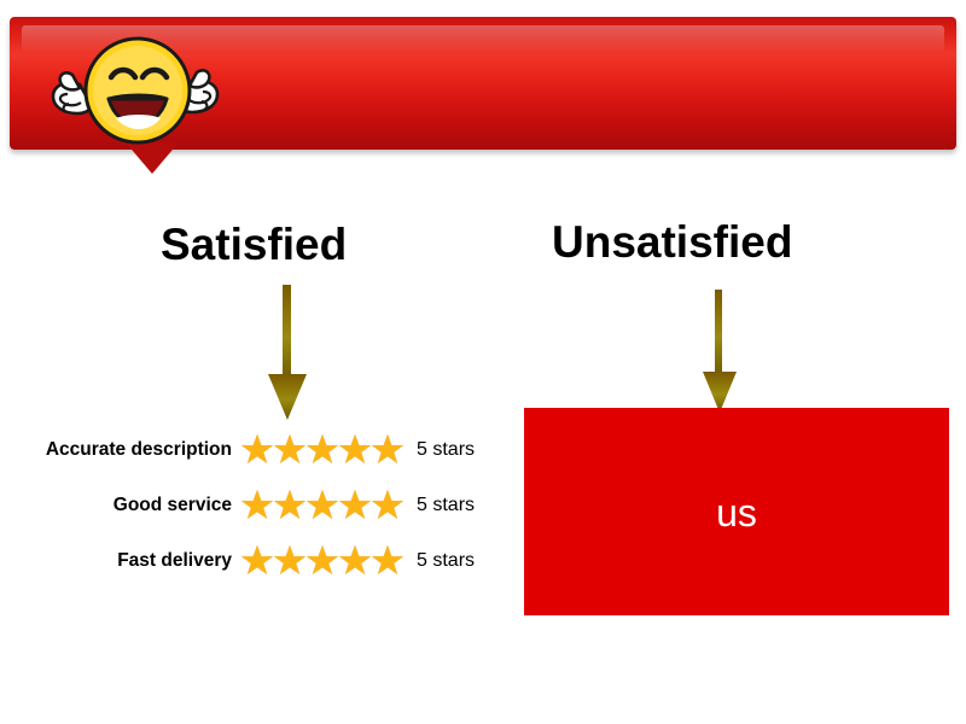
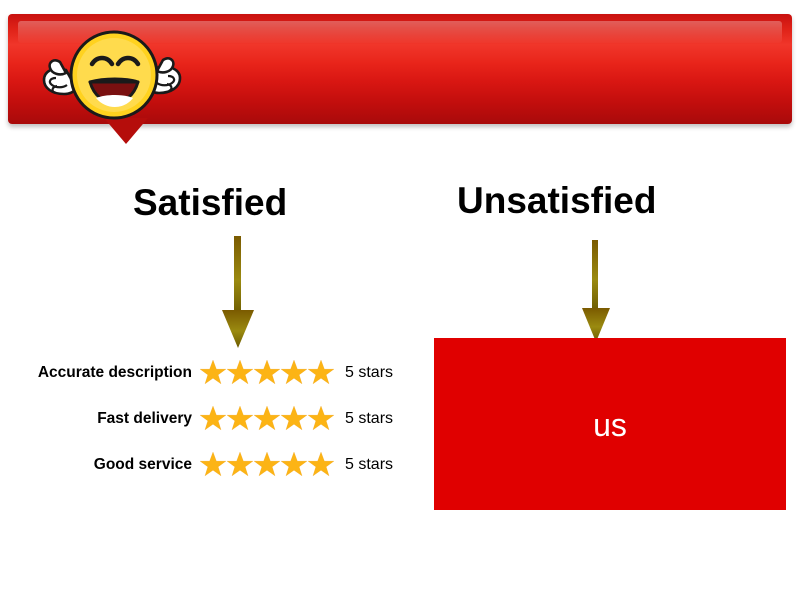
  Satisfied
  Unsatisfied
  Accurate description
  5 stars
- Good service
+ Fast delivery
  5 stars
- Fast delivery
+ Good service
  5 stars
  us
